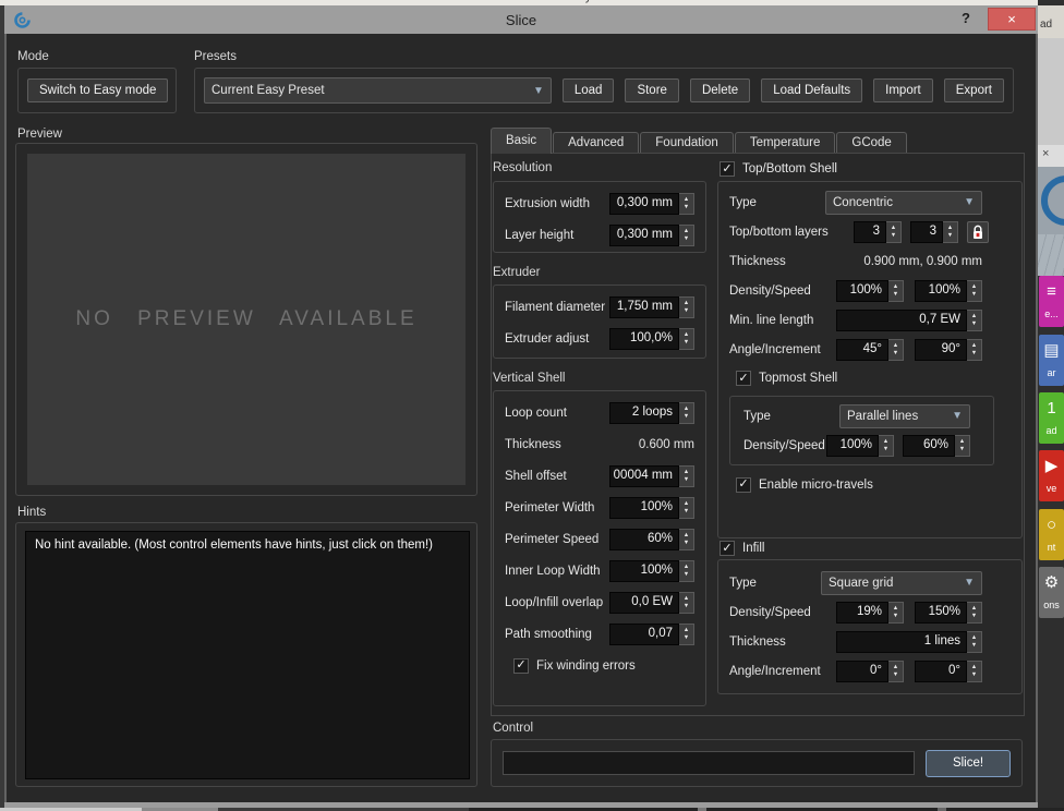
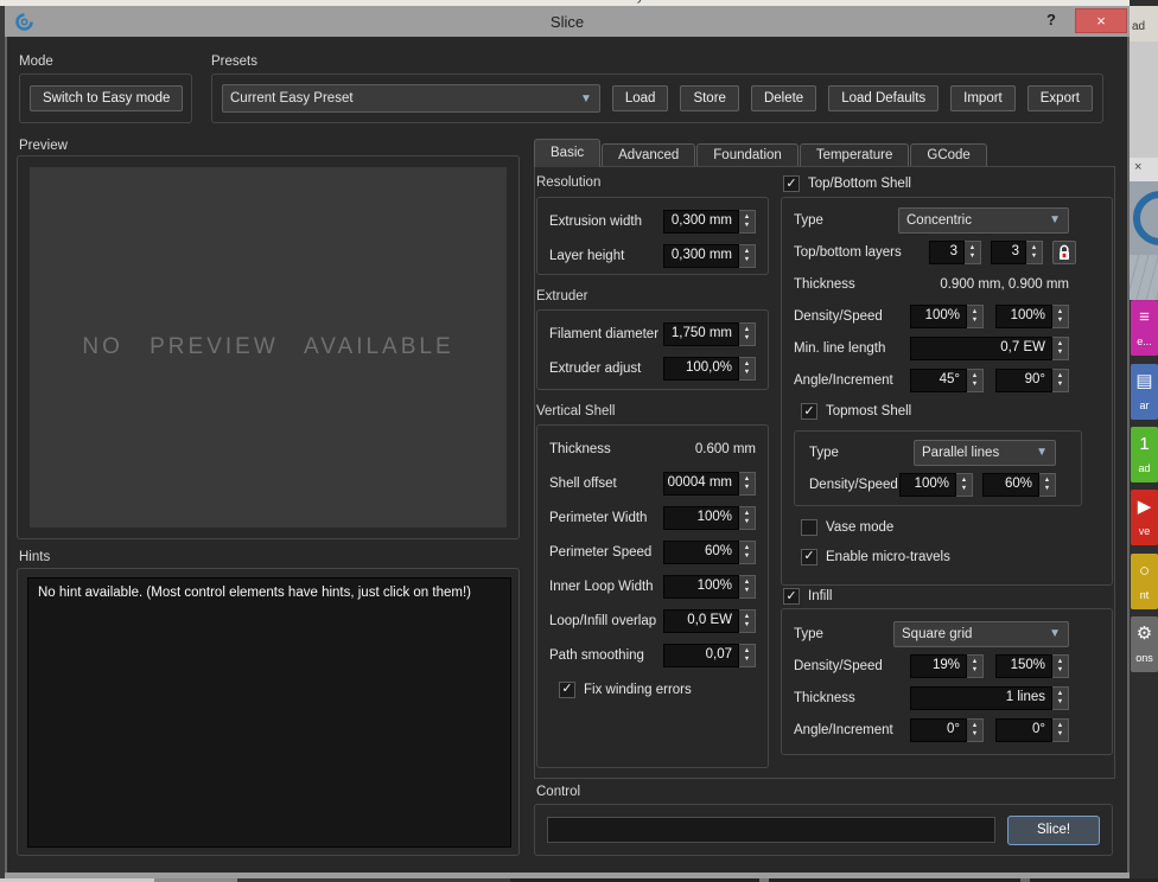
  ad
  ×
  ≡
  e...
  ▤
  ar
  1
  ad
  ▶
  ve
  ○
  nt
  ⚙
  ons
  Slice
  ?
  ×
  Mode
  Switch to Easy mode
  Presets
  Current Easy Preset
  ▼
  Load
  Store
  Delete
  Load Defaults
  Import
  Export
  Preview
  NO PREVIEW AVAILABLE
  Hints
  No hint available. (Most control elements have hints, just click on them!)
  Basic
  Advanced
  Foundation
  Temperature
  GCode
  Resolution
  Extrusion width
  0,300 mm
  Layer height
  0,300 mm
  Extruder
  Filament diameter
  1,750 mm
  Extruder adjust
  100,0%
  Vertical Shell
- Loop count
- 2 loops
  Thickness
  0.600 mm
  Shell offset
  00004 mm
  Perimeter Width
  100%
  Perimeter Speed
  60%
  Inner Loop Width
  100%
  Loop/Infill overlap
  0,0 EW
  Path smoothing
  0,07
  Fix winding errors
  Top/Bottom Shell
  Type
  Concentric
  ▼
  Top/bottom layers
  3
  3
  Thickness
  0.900 mm, 0.900 mm
  Density/Speed
  100%
  100%
  Min. line length
  0,7 EW
  Angle/Increment
  45°
  90°
  Topmost Shell
  Type
  Parallel lines
  ▼
  Density/Speed
  100%
  60%
+ Vase mode
  Enable micro-travels
  Infill
  Type
  Square grid
  ▼
  Density/Speed
  19%
  150%
  Thickness
  1 lines
  Angle/Increment
  0°
  0°
  Control
  Slice!
